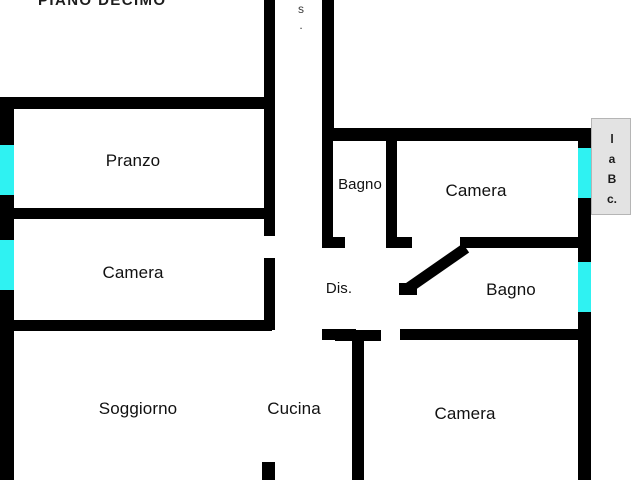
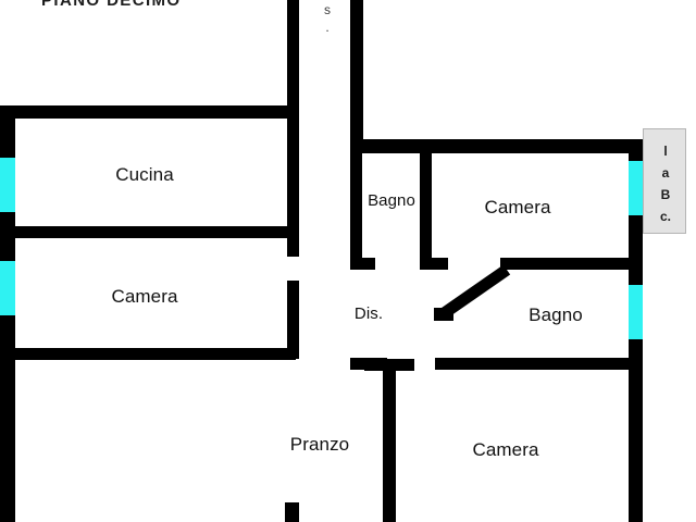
  PIANO DECIMO
  s
  .
  l
  a
  B
  c.
- Pranzo
+ Cucina
  Camera
- Soggiorno
- Cucina
+ Pranzo
  Bagno
  Camera
  Bagno
  Camera
  Dis.
